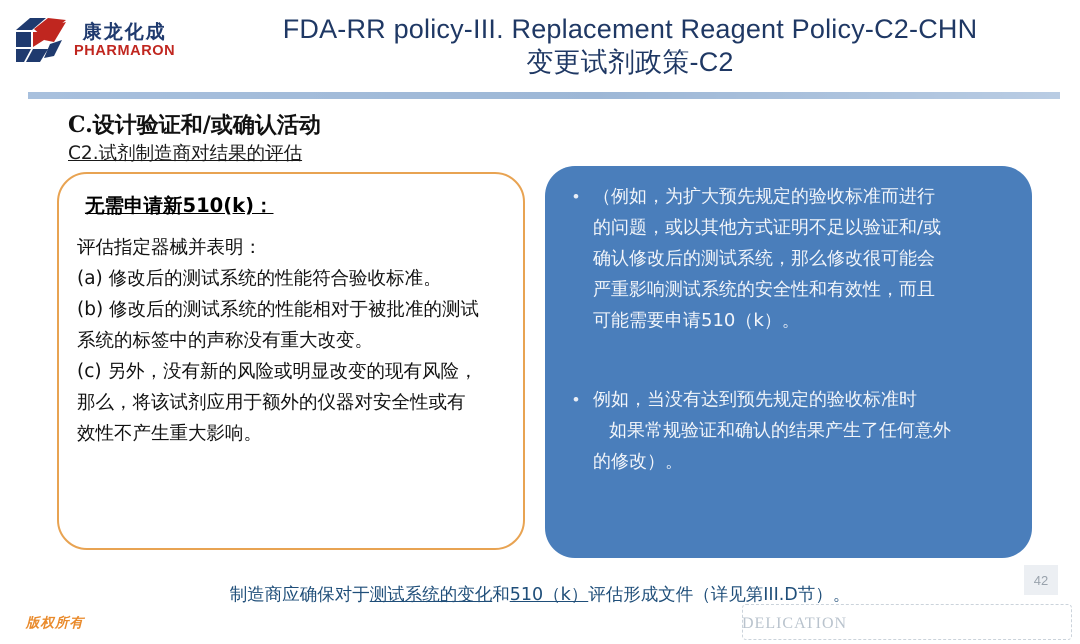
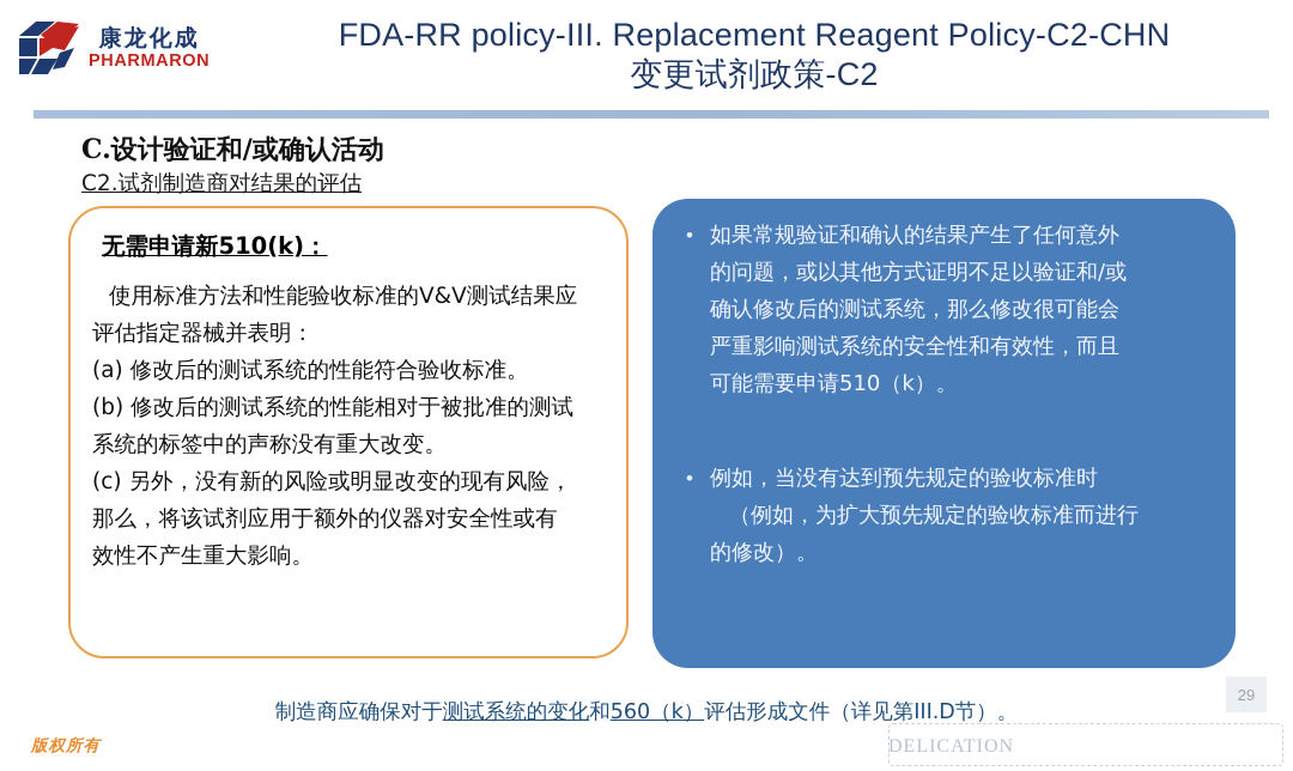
  康龙化成
  PHARMARON
  FDA-RR policy-III. Replacement Reagent Policy-C2-CHN
  变更试剂政策-C2
  C.设计验证和/或确认活动
  C2.试剂制造商对结果的评估
  无需申请新510(k)：
+ 使用标准方法和性能验收标准的V&V测试结果应
  评估指定器械并表明：
  (a) 修改后的测试系统的性能符合验收标准。
  (b) 修改后的测试系统的性能相对于被批准的测试
  系统的标签中的声称没有重大改变。
  (c) 另外，没有新的风险或明显改变的现有风险，
  那么，将该试剂应用于额外的仪器对安全性或有
  效性不产生重大影响。
  •
- （例如，为扩大预先规定的验收标准而进行
+ 如果常规验证和确认的结果产生了任何意外
  的问题，或以其他方式证明不足以验证和/或
  确认修改后的测试系统，那么修改很可能会
  严重影响测试系统的安全性和有效性，而且
  可能需要申请510（k）。
  •
  例如，当没有达到预先规定的验收标准时
- 如果常规验证和确认的结果产生了任何意外
+ （例如，为扩大预先规定的验收标准而进行
  的修改）。
- 42
+ 29
- 制造商应确保对于测试系统的变化和510（k）评估形成文件（详见第III.D节）。
+ 制造商应确保对于测试系统的变化和560（k）评估形成文件（详见第III.D节）。
  版权所有
  DELICATION
